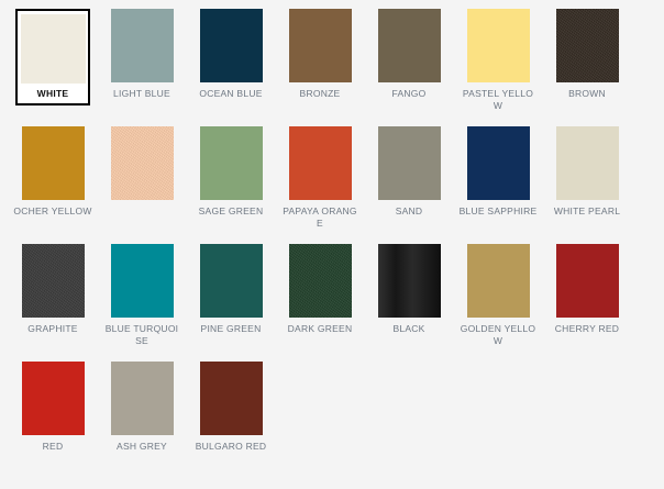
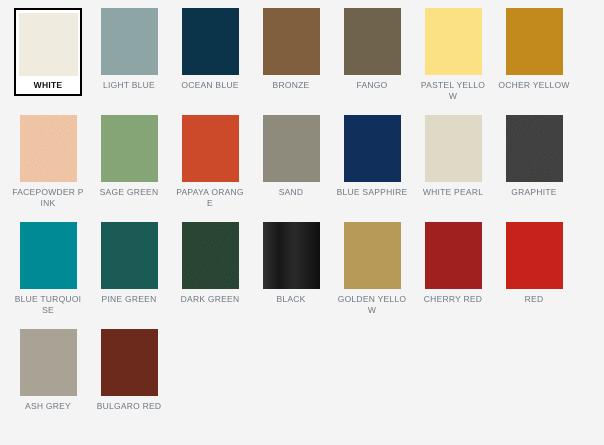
  WHITE
  LIGHT BLUE
  OCEAN BLUE
  BRONZE
  FANGO
  PASTEL YELLOW
- BROWN
  OCHER YELLOW
+ FACEPOWDER PINK
  SAGE GREEN
  PAPAYA ORANGE
  SAND
  BLUE SAPPHIRE
  WHITE PEARL
  GRAPHITE
  BLUE TURQUOISE
  PINE GREEN
  DARK GREEN
  BLACK
  GOLDEN YELLOW
  CHERRY RED
  RED
  ASH GREY
  BULGARO RED
